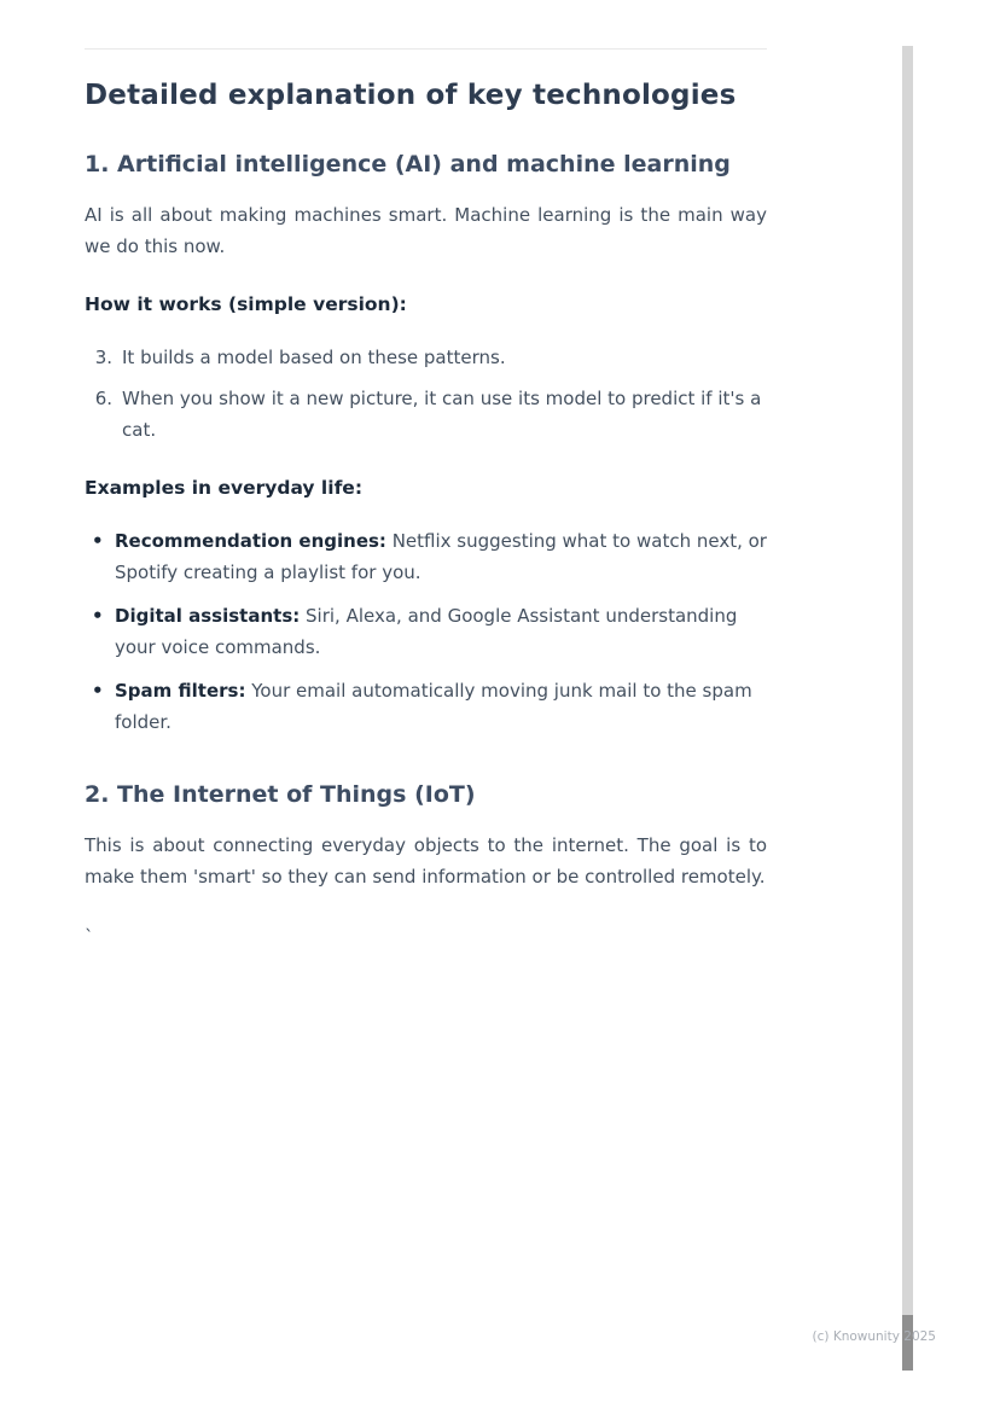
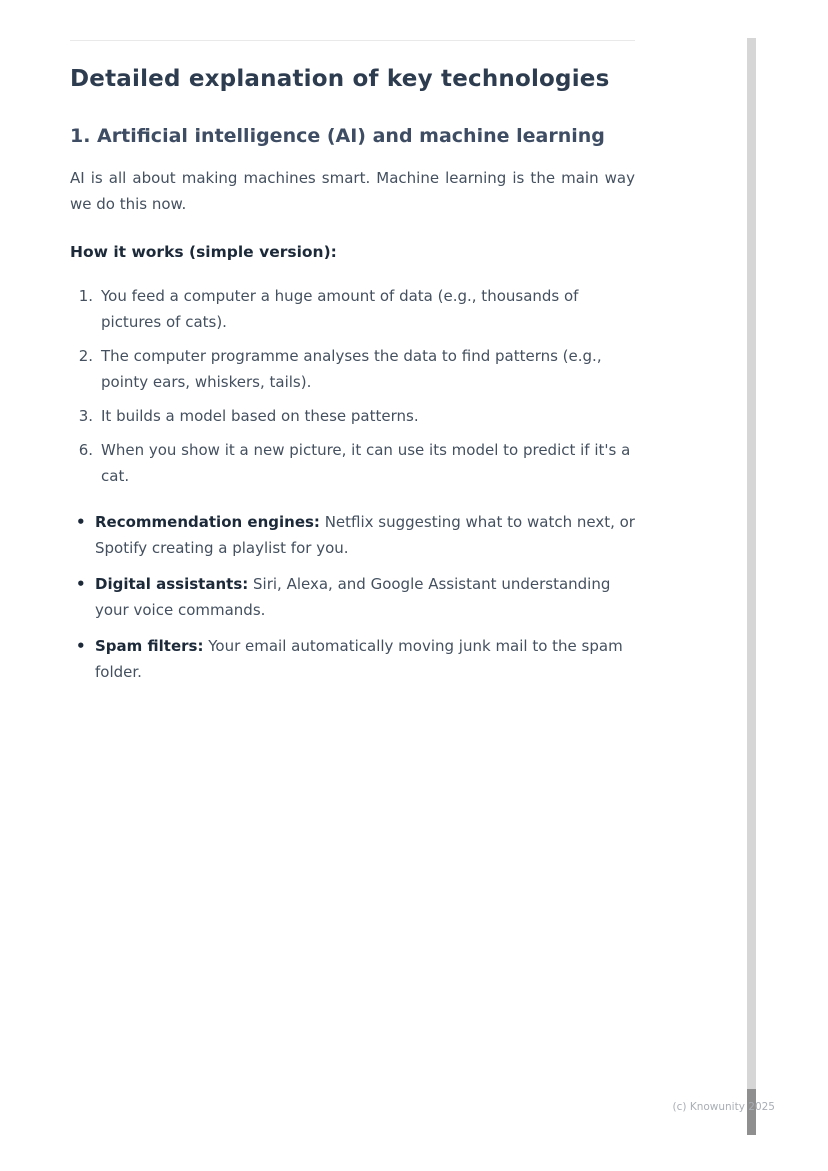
  Detailed explanation of key technologies
  1. Artificial intelligence (AI) and machine learning
  AI is all about making machines smart. Machine learning is the main way we do this now.
  How it works (simple version):
+ 1.
+ You feed a computer a huge amount of data (e.g., thousands of pictures of cats).
+ 2.
+ The computer programme analyses the data to find patterns (e.g., pointy ears, whiskers, tails).
  3.
  It builds a model based on these patterns.
  6.
  When you show it a new picture, it can use its model to predict if it's a cat.
- Examples in everyday life:
  •
  Recommendation engines: Netflix suggesting what to watch next, or Spotify creating a playlist for you.
  •
  Digital assistants: Siri, Alexa, and Google Assistant understanding your voice commands.
  •
  Spam filters: Your email automatically moving junk mail to the spam folder.
- 2. The Internet of Things (IoT)
- This is about connecting everyday objects to the internet. The goal is to make them 'smart' so they can send information or be controlled remotely.
- `
  (c) Knowunity 2025
